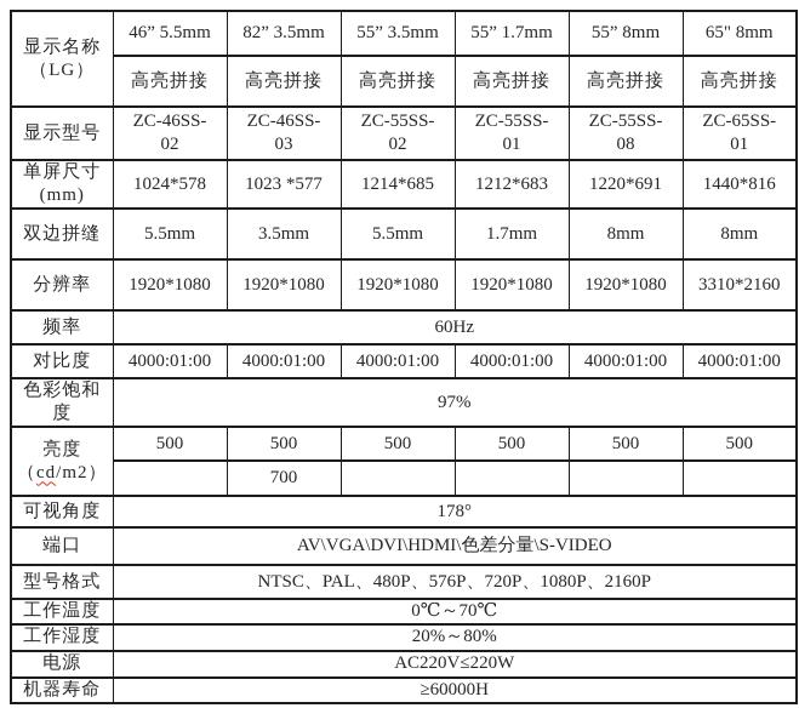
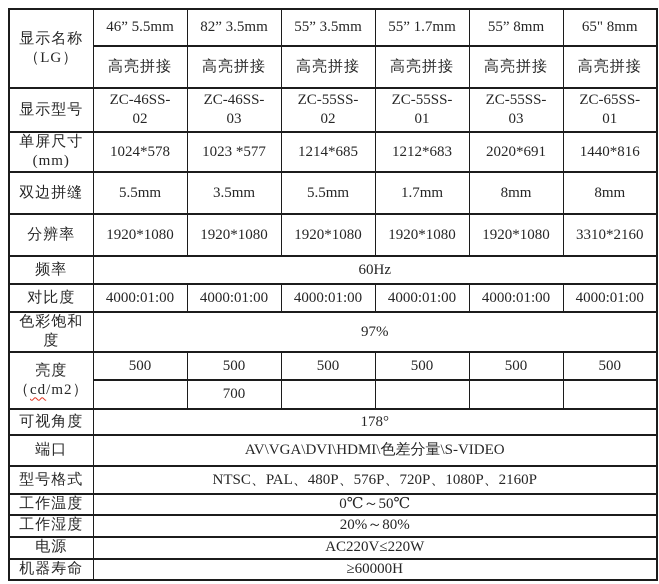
  显示名称 （LG）	46” 5.5mm	82” 3.5mm	55” 3.5mm	55” 1.7mm	55” 8mm	65" 8mm
  高亮拼接	高亮拼接	高亮拼接	高亮拼接	高亮拼接	高亮拼接
- 显示型号	ZC-46SS- 02	ZC-46SS- 03	ZC-55SS- 02	ZC-55SS- 01	ZC-55SS- 08	ZC-65SS- 01
+ 显示型号	ZC-46SS- 02	ZC-46SS- 03	ZC-55SS- 02	ZC-55SS- 01	ZC-55SS- 03	ZC-65SS- 01
- 单屏尺寸 (mm)	1024*578	1023 *577	1214*685	1212*683	1220*691	1440*816
+ 单屏尺寸 (mm)	1024*578	1023 *577	1214*685	1212*683	2020*691	1440*816
  双边拼缝	5.5mm	3.5mm	5.5mm	1.7mm	8mm	8mm
  分辨率	1920*1080	1920*1080	1920*1080	1920*1080	1920*1080	3310*2160
  频率	60Hz
  对比度	4000:01:00	4000:01:00	4000:01:00	4000:01:00	4000:01:00	4000:01:00
  色彩饱和 度	97%
  亮度 （cd/m2）	500	500	500	500	500	500
  	700
  可视角度	178°
  端口	AV\VGA\DVI\HDMI\色差分量\S-VIDEO
  型号格式	NTSC、PAL、480P、576P、720P、1080P、2160P
- 工作温度	0℃～70℃
+ 工作温度	0℃～50℃
  工作湿度	20%～80%
  电源	AC220V≤220W
  机器寿命	≥60000H
